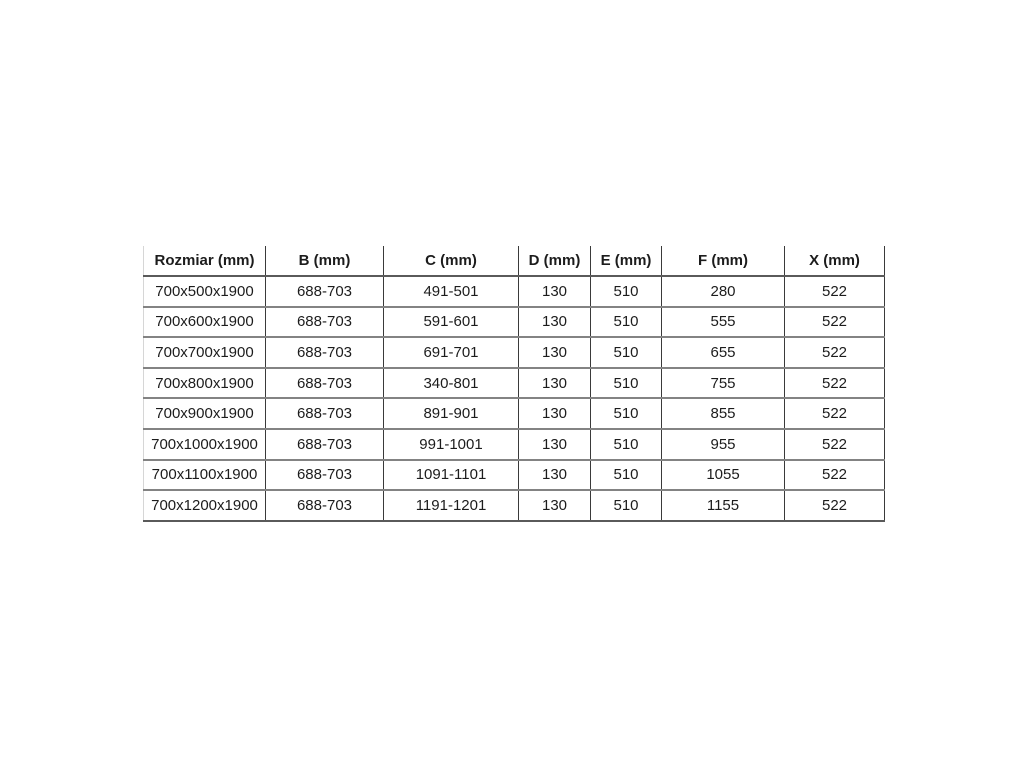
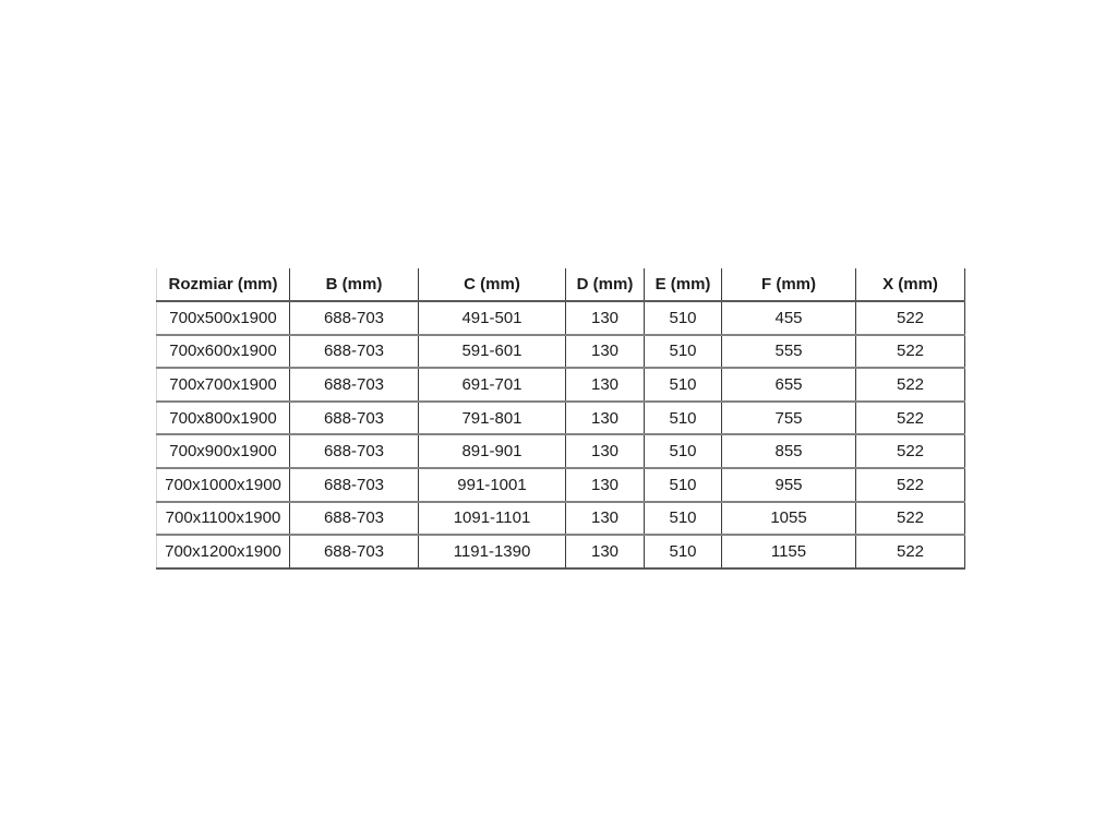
  Rozmiar (mm)	B (mm)	C (mm)	D (mm)	E (mm)	F (mm)	X (mm)
- 700x500x1900	688-703	491-501	130	510	280	522
+ 700x500x1900	688-703	491-501	130	510	455	522
  700x600x1900	688-703	591-601	130	510	555	522
  700x700x1900	688-703	691-701	130	510	655	522
- 700x800x1900	688-703	340-801	130	510	755	522
+ 700x800x1900	688-703	791-801	130	510	755	522
  700x900x1900	688-703	891-901	130	510	855	522
  700x1000x1900	688-703	991-1001	130	510	955	522
  700x1100x1900	688-703	1091-1101	130	510	1055	522
- 700x1200x1900	688-703	1191-1201	130	510	1155	522
+ 700x1200x1900	688-703	1191-1390	130	510	1155	522
